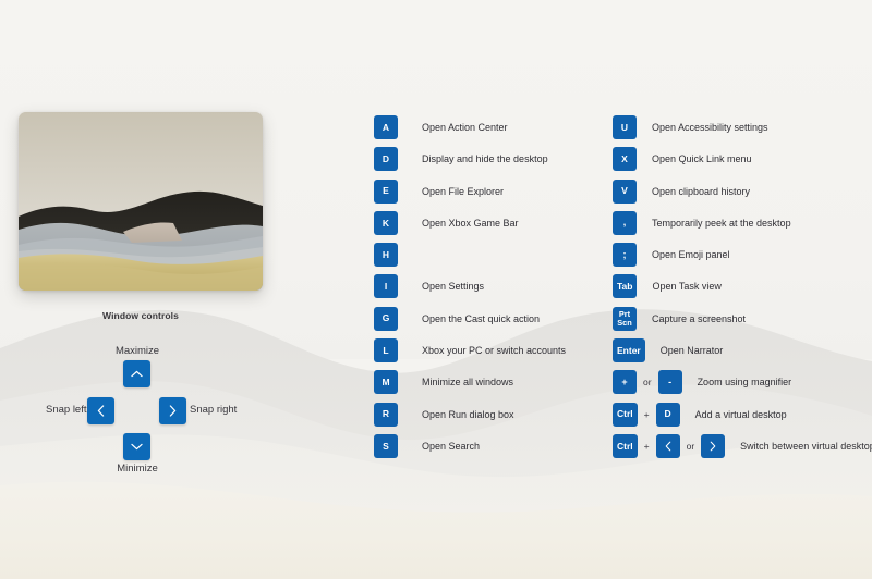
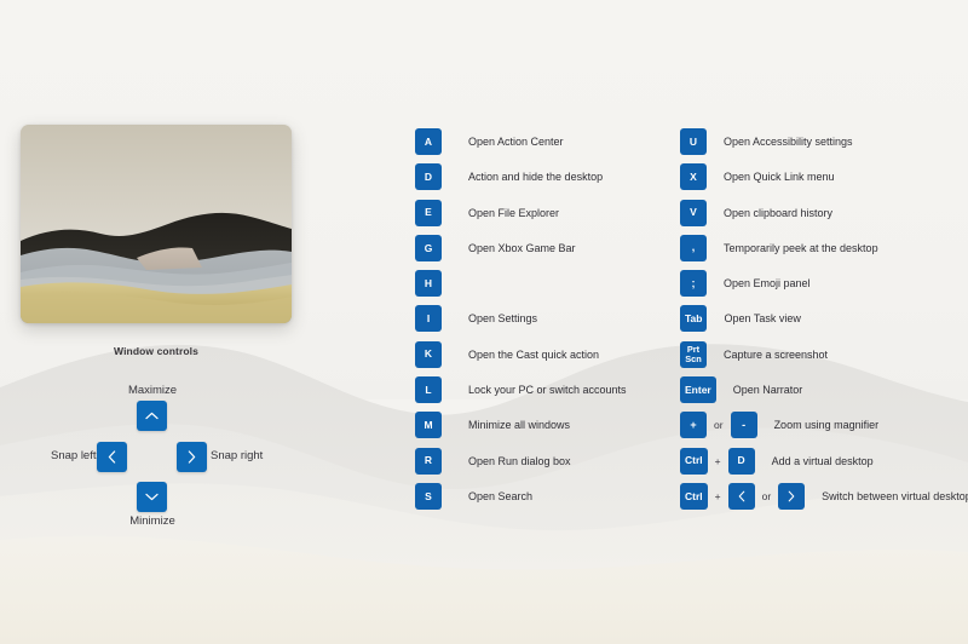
  Window controls
  Maximize
  Minimize
  Snap left
  Snap right
  A
  Open Action Center
  D
- Display and hide the desktop
+ Action and hide the desktop
  E
  Open File Explorer
- K
+ G
  Open Xbox Game Bar
  H
  I
  Open Settings
- G
+ K
  Open the Cast quick action
  L
- Xbox your PC or switch accounts
+ Lock your PC or switch accounts
  M
  Minimize all windows
  R
  Open Run dialog box
  S
  Open Search
  U
  Open Accessibility settings
  X
  Open Quick Link menu
  V
  Open clipboard history
  ,
  Temporarily peek at the desktop
  ;
  Open Emoji panel
  Tab
  Open Task view
  Prt
  Scn
  Capture a screenshot
  Enter
  Open Narrator
  +
  or
  -
  Zoom using magnifier
  Ctrl
  +
  D
  Add a virtual desktop
  Ctrl
  +
  or
  Switch between virtual deskto
